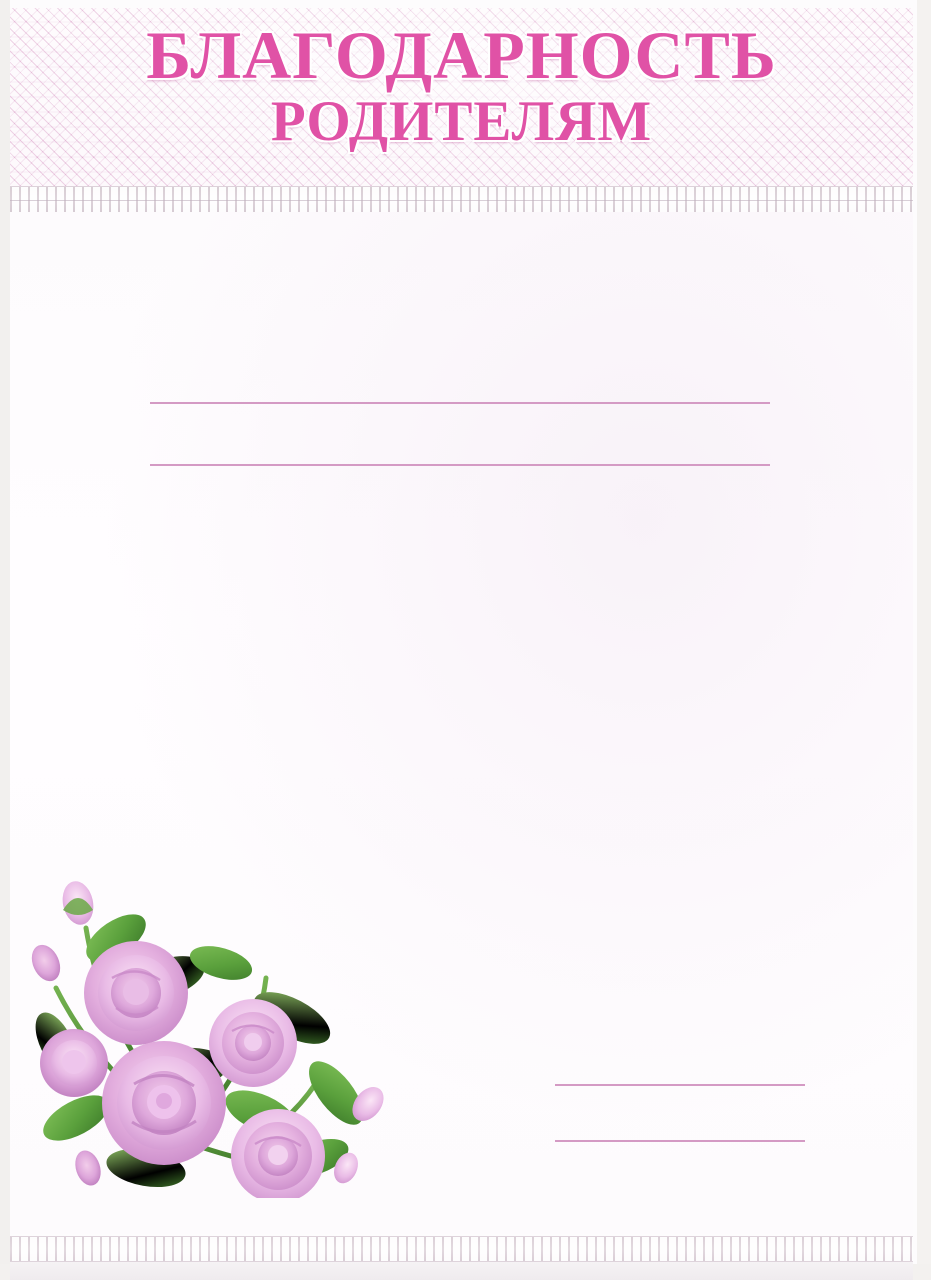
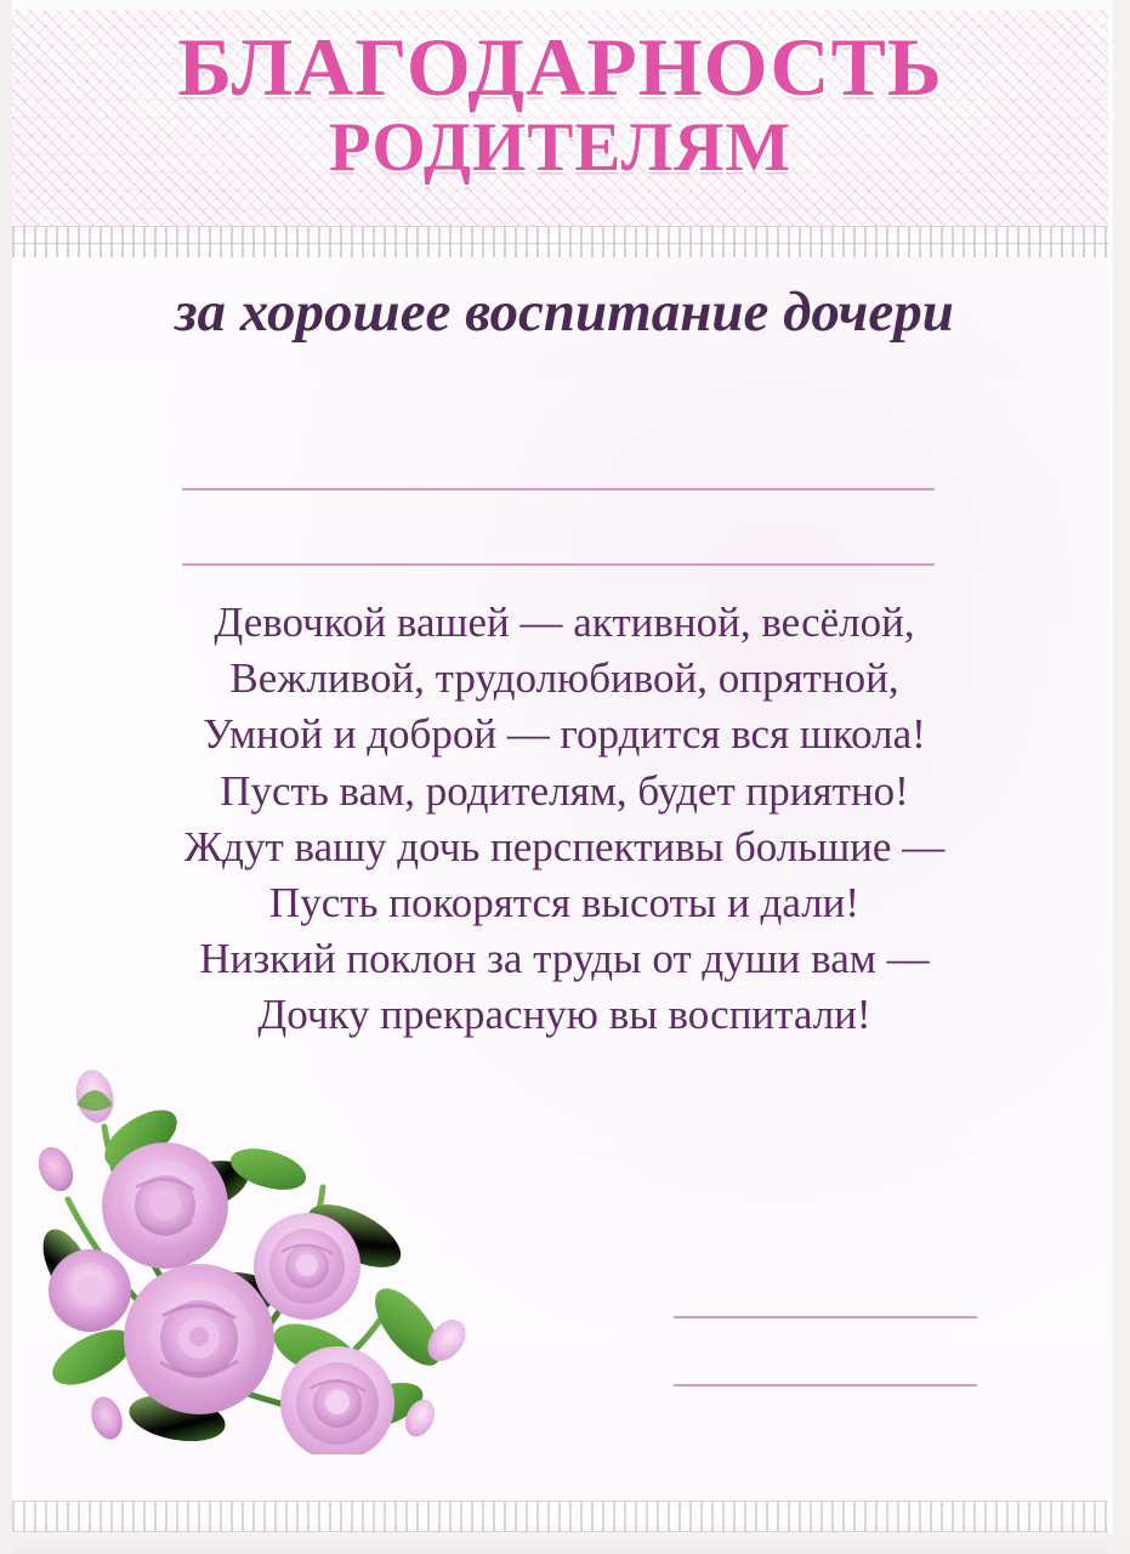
  БЛАГОДАРНОСТЬ
  РОДИТЕЛЯМ
+ за хорошее воспитание дочери
+ Девочкой вашей — активной, весёлой,
+ Вежливой, трудолюбивой, опрятной,
+ Умной и доброй — гордится вся школа!
+ Пусть вам, родителям, будет приятно!
+ Ждут вашу дочь перспективы большие —
+ Пусть покорятся высоты и дали!
+ Низкий поклон за труды от души вам —
+ Дочку прекрасную вы воспитали!
